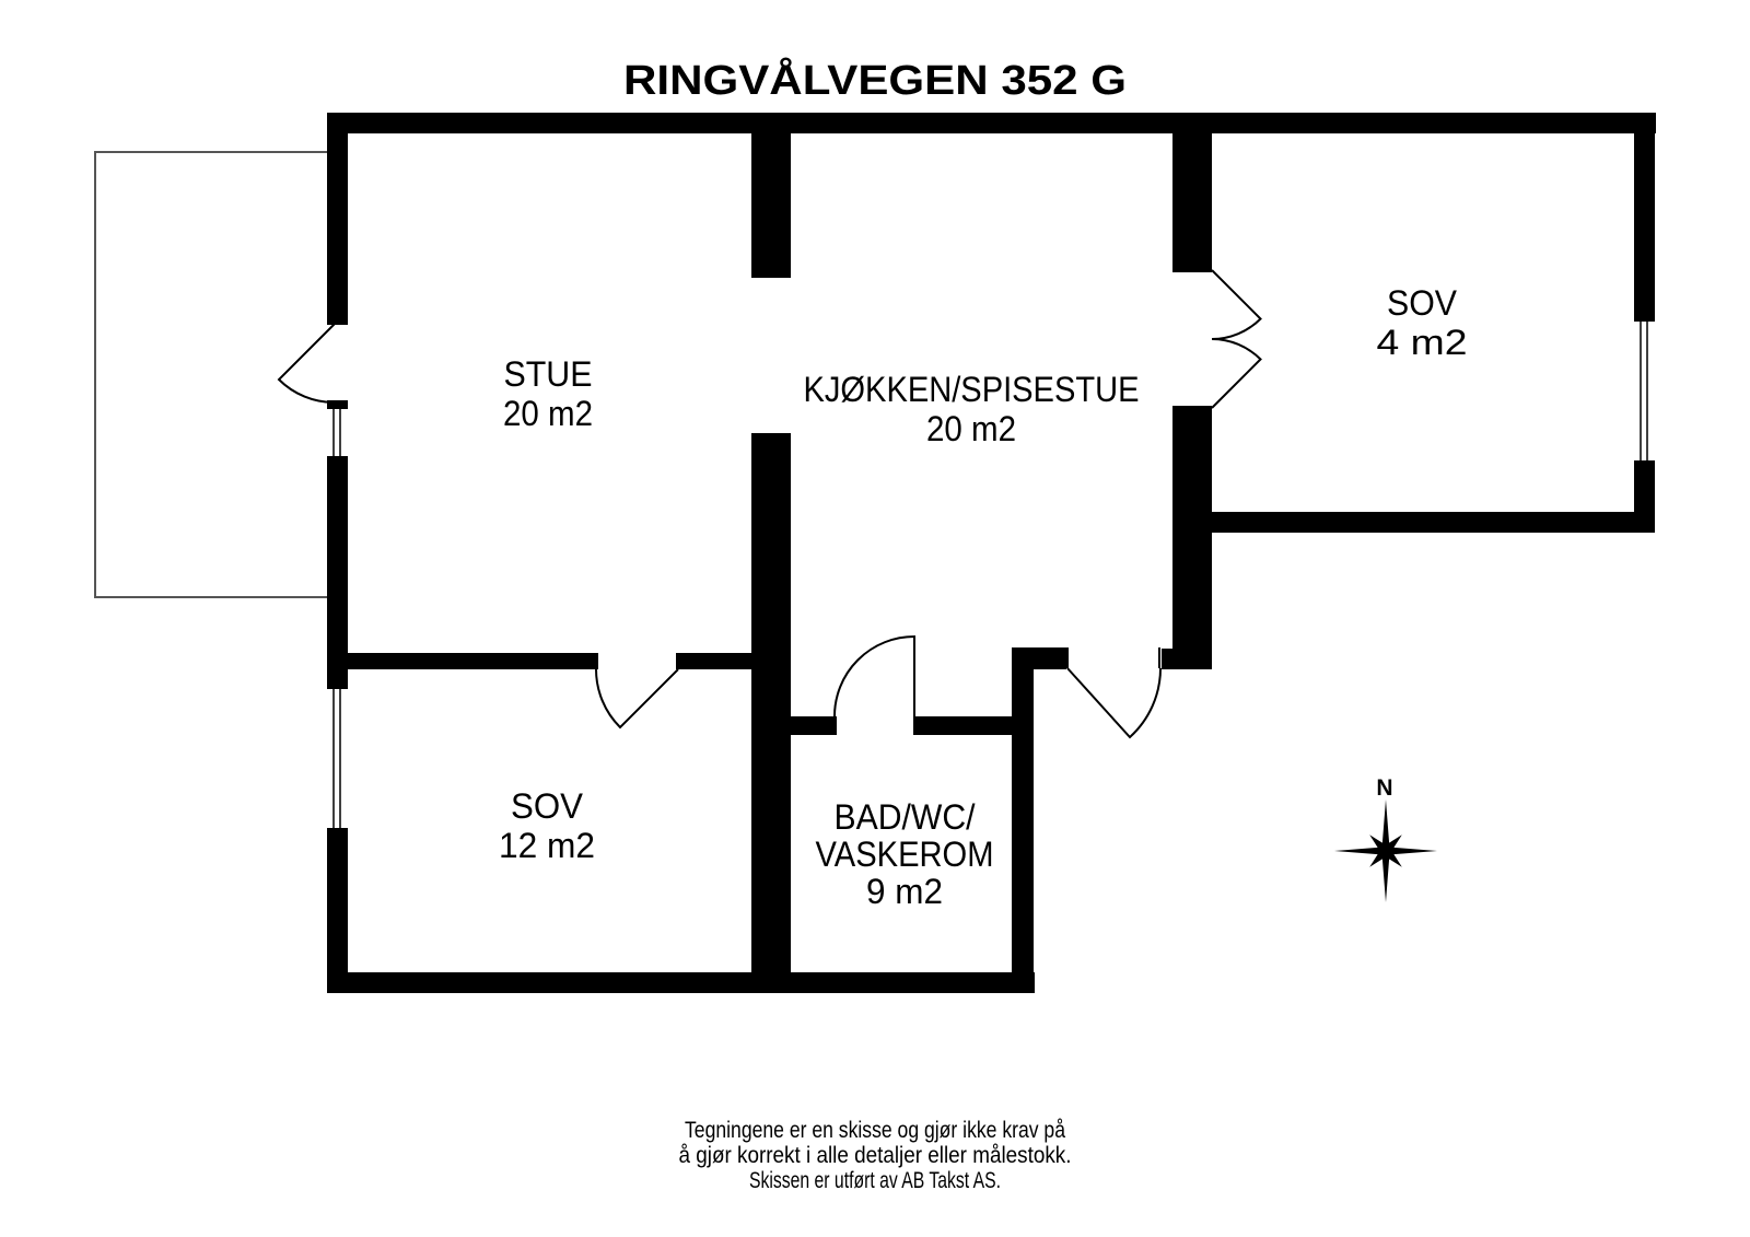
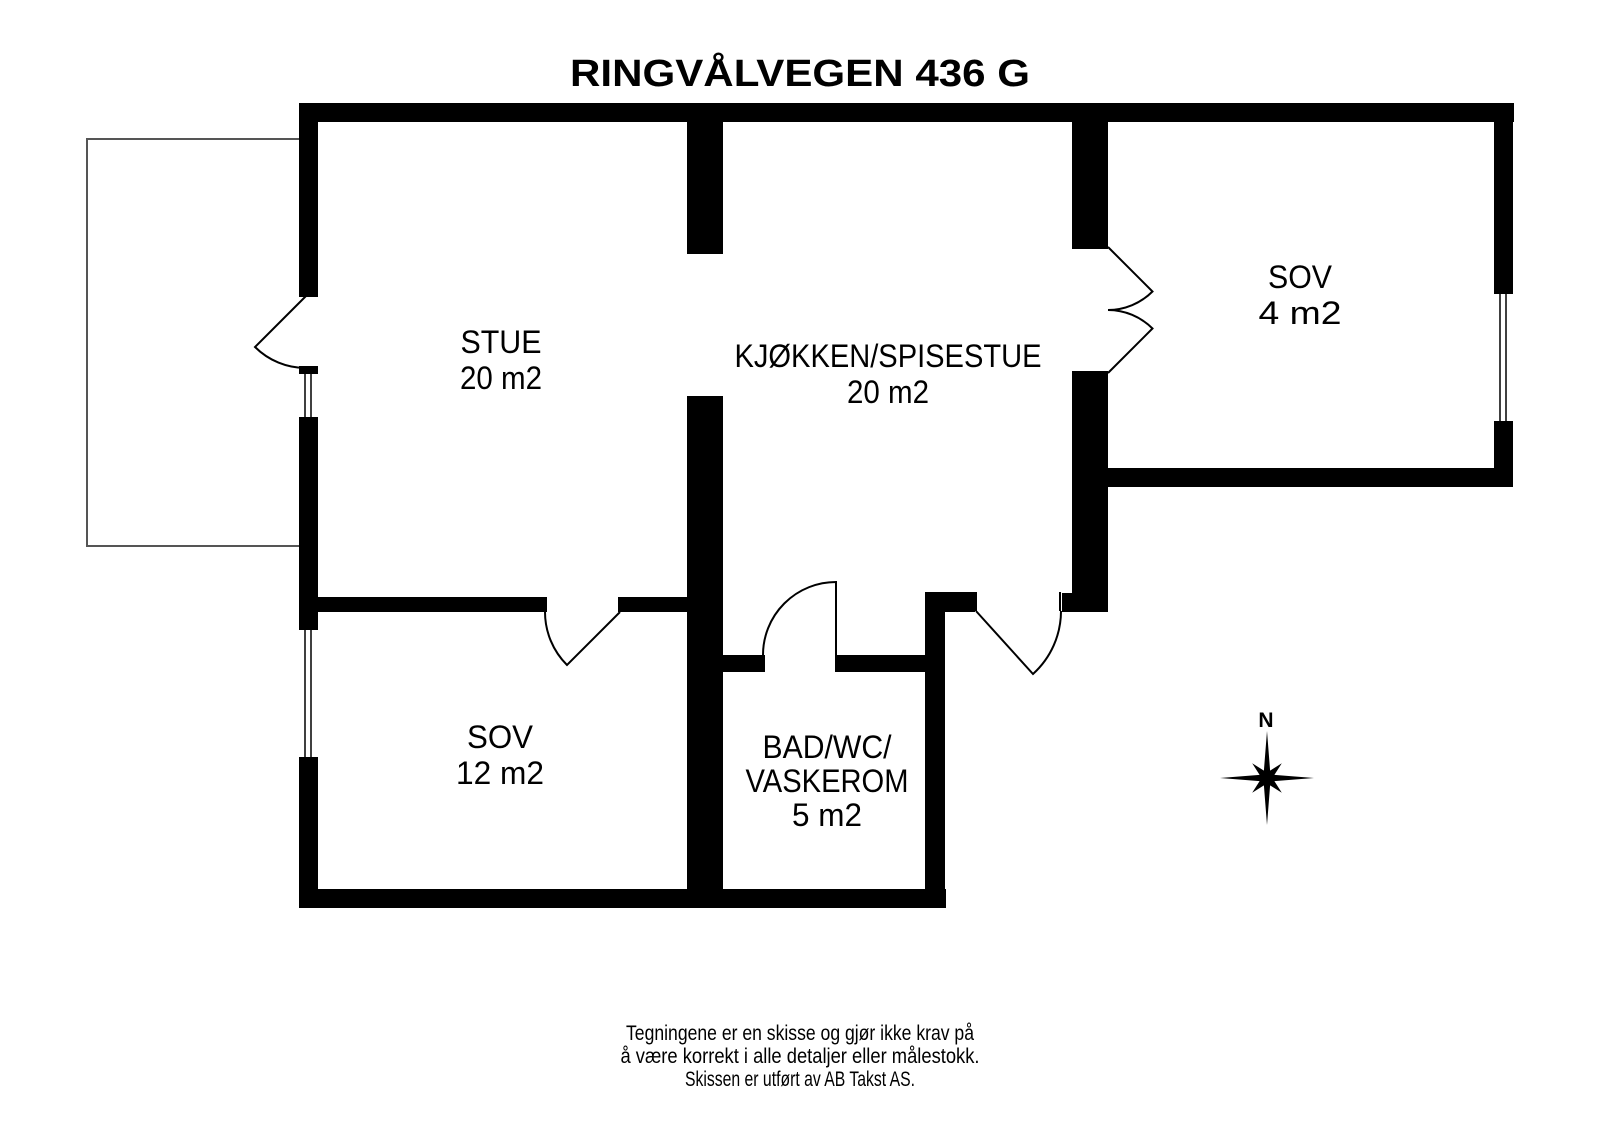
- RINGVÅLVEGEN 352 G
+ RINGVÅLVEGEN 436 G
  STUE
  20 m2
  KJØKKEN/SPISESTUE
  20 m2
  SOV
  4 m2
  SOV
  12 m2
  BAD/WC/
  VASKEROM
- 9 m2
+ 5 m2
  N
  Tegningene er en skisse og gjør ikke krav på
- å gjør korrekt i alle detaljer eller målestokk.
+ å være korrekt i alle detaljer eller målestokk.
  Skissen er utført av AB Takst AS.
